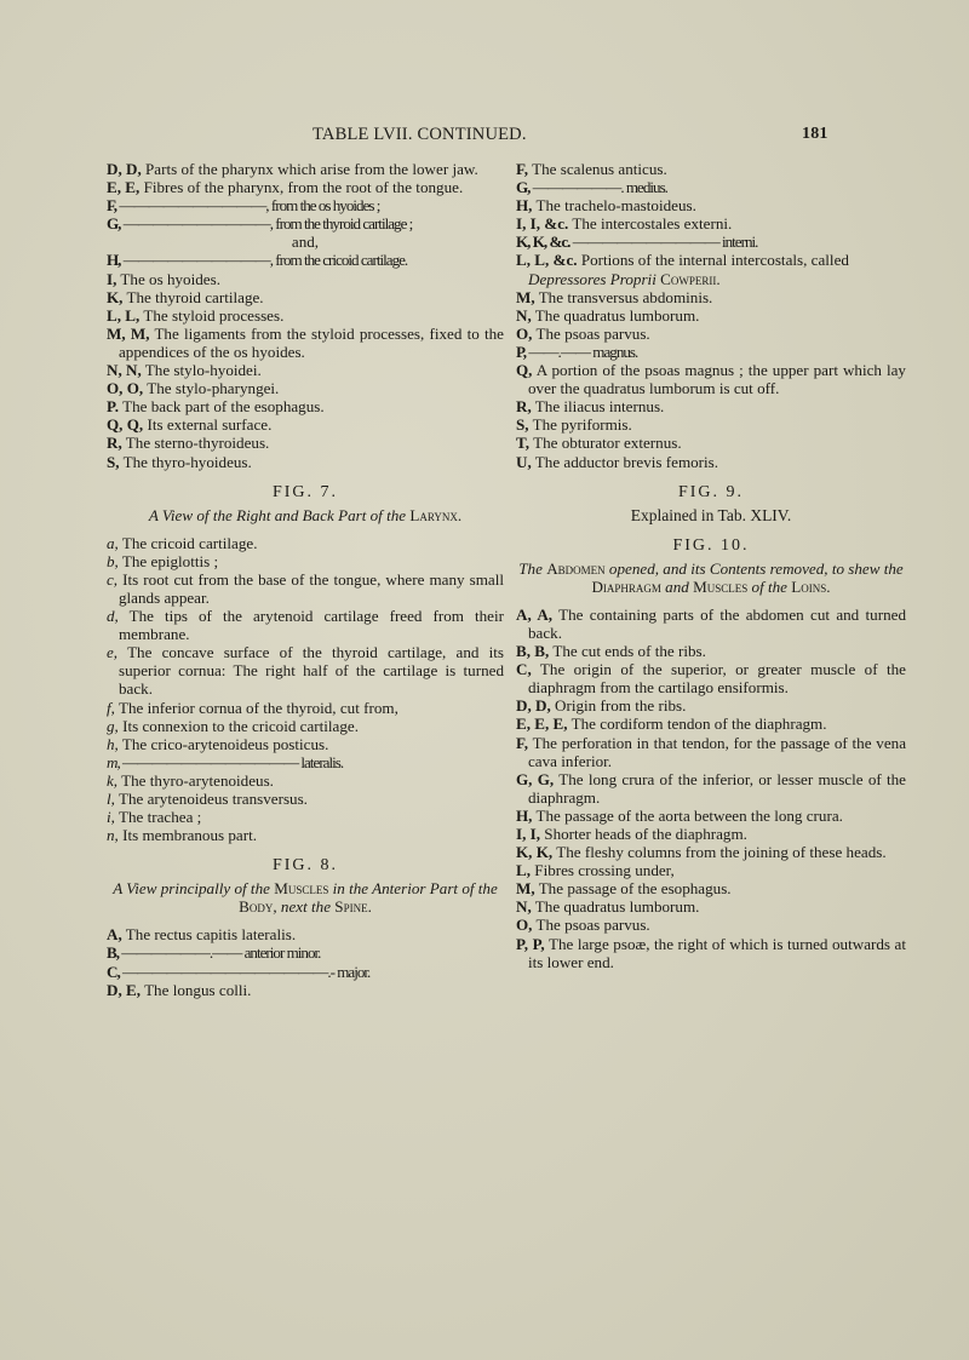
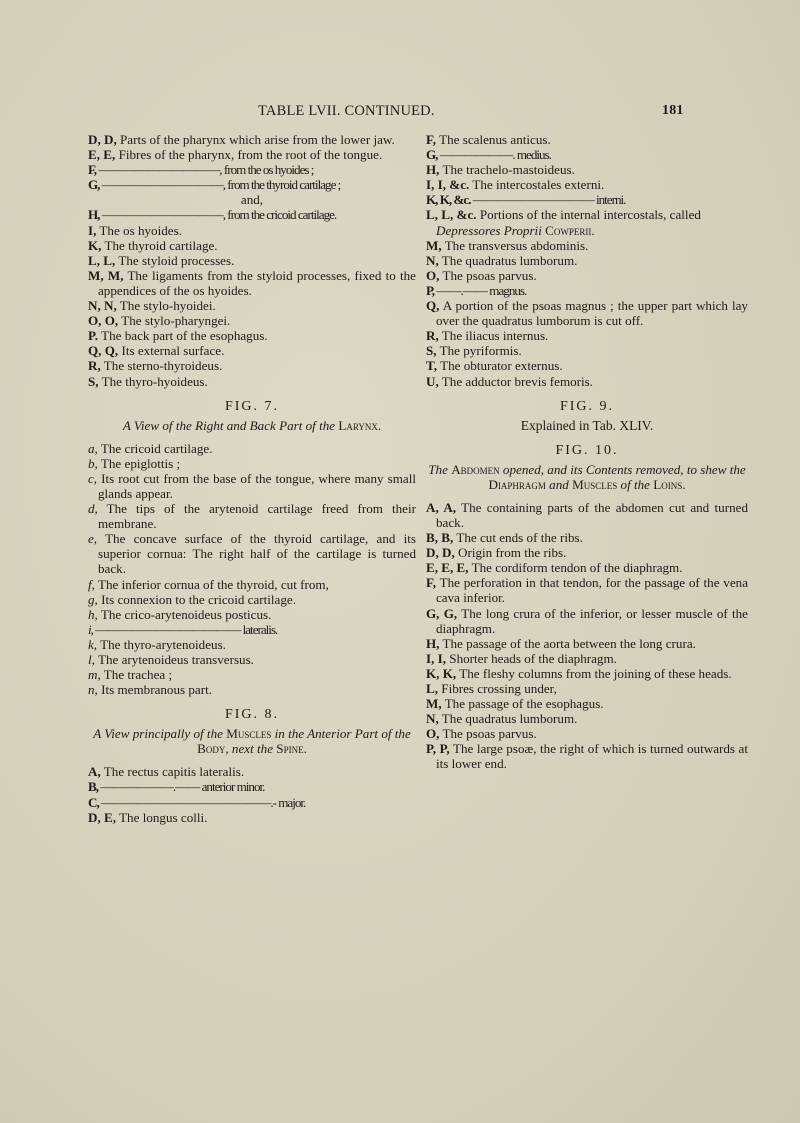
  TABLE LVII. CONTINUED.
  181
  D, D, Parts of the pharynx which arise from the lower jaw.
  E, E, Fibres of the pharynx, from the root of the tongue.
  F, ——————————, from the os hyoides ;
  G, ——————————, from the thyroid cartilage ;
  and,
  H, ——————————, from the cricoid cartilage.
  I, The os hyoides.
  K, The thyroid cartilage.
  L, L, The styloid processes.
  M, M, The ligaments from the styloid processes, fixed to the appendices of the os hyoides.
  N, N, The stylo-hyoidei.
  O, O, The stylo-pharyngei.
  P. The back part of the esophagus.
  Q, Q, Its external surface.
  R, The sterno-thyroideus.
  S, The thyro-hyoideus.
  FIG. 7.
  A View of the Right and Back Part of the Larynx.
  a, The cricoid cartilage.
  b, The epiglottis ;
  c, Its root cut from the base of the tongue, where many small glands appear.
  d, The tips of the arytenoid cartilage freed from their membrane.
  e, The concave surface of the thyroid cartilage, and its superior cornua: The right half of the cartilage is turned back.
  f, The inferior cornua of the thyroid, cut from,
  g, Its connexion to the cricoid cartilage.
  h, The crico-arytenoideus posticus.
- m, ———————————— lateralis.
+ i, ———————————— lateralis.
  k, The thyro-arytenoideus.
  l, The arytenoideus transversus.
- i, The trachea ;
+ m, The trachea ;
  n, Its membranous part.
  FIG. 8.
  A View principally of the Muscles in the Anterior Part of the Body, next the Spine.
  A, The rectus capitis lateralis.
  B, ——————.—— anterior minor.
  C, ——————————————.- major.
  D, E, The longus colli.
  F, The scalenus anticus.
  G, ——————. medius.
  H, The trachelo-mastoideus.
  I, I, &c. The intercostales externi.
  K, K, &c. —————————— interni.
  L, L, &c. Portions of the internal intercostals, called
  Depressores Proprii Cowperii.
  M, The transversus abdominis.
  N, The quadratus lumborum.
  O, The psoas parvus.
  P, ——.—— magnus.
  Q, A portion of the psoas magnus ; the upper part which lay over the quadratus lumborum is cut off.
  R, The iliacus internus.
  S, The pyriformis.
  T, The obturator externus.
  U, The adductor brevis femoris.
  FIG. 9.
  Explained in Tab. XLIV.
  FIG. 10.
  The Abdomen opened, and its Contents removed, to shew the Diaphragm and Muscles of the Loins.
  A, A, The containing parts of the abdomen cut and turned back.
  B, B, The cut ends of the ribs.
- C, The origin of the superior, or greater muscle of the diaphragm from the cartilago ensiformis.
  D, D, Origin from the ribs.
  E, E, E, The cordiform tendon of the diaphragm.
  F, The perforation in that tendon, for the passage of the vena cava inferior.
  G, G, The long crura of the inferior, or lesser muscle of the diaphragm.
  H, The passage of the aorta between the long crura.
  I, I, Shorter heads of the diaphragm.
  K, K, The fleshy columns from the joining of these heads.
  L, Fibres crossing under,
  M, The passage of the esophagus.
  N, The quadratus lumborum.
  O, The psoas parvus.
  P, P, The large psoæ, the right of which is turned outwards at its lower end.
